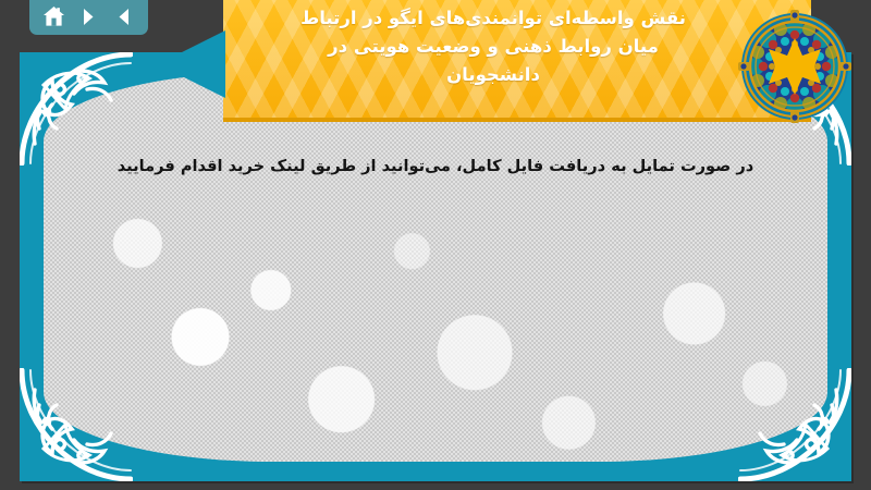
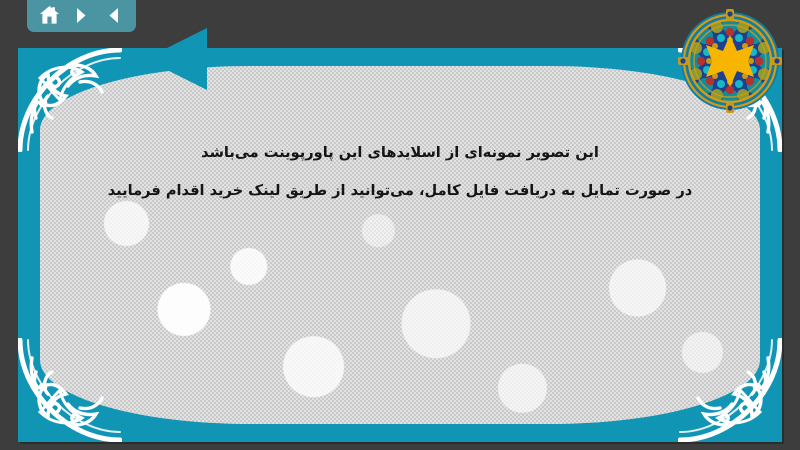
+ این تصویر نمونه‌ای از اسلایدهای این پاورپوینت می‌باشد
  در صورت تمایل به دریافت فایل کامل، می‌توانید از طریق لینک خرید اقدام فرمایید
- نقش واسطهای توانمندی‌های ایگو در ارتباط
- میان روابط ذهنی و وضعیت هویتی در
- دانشجویان
